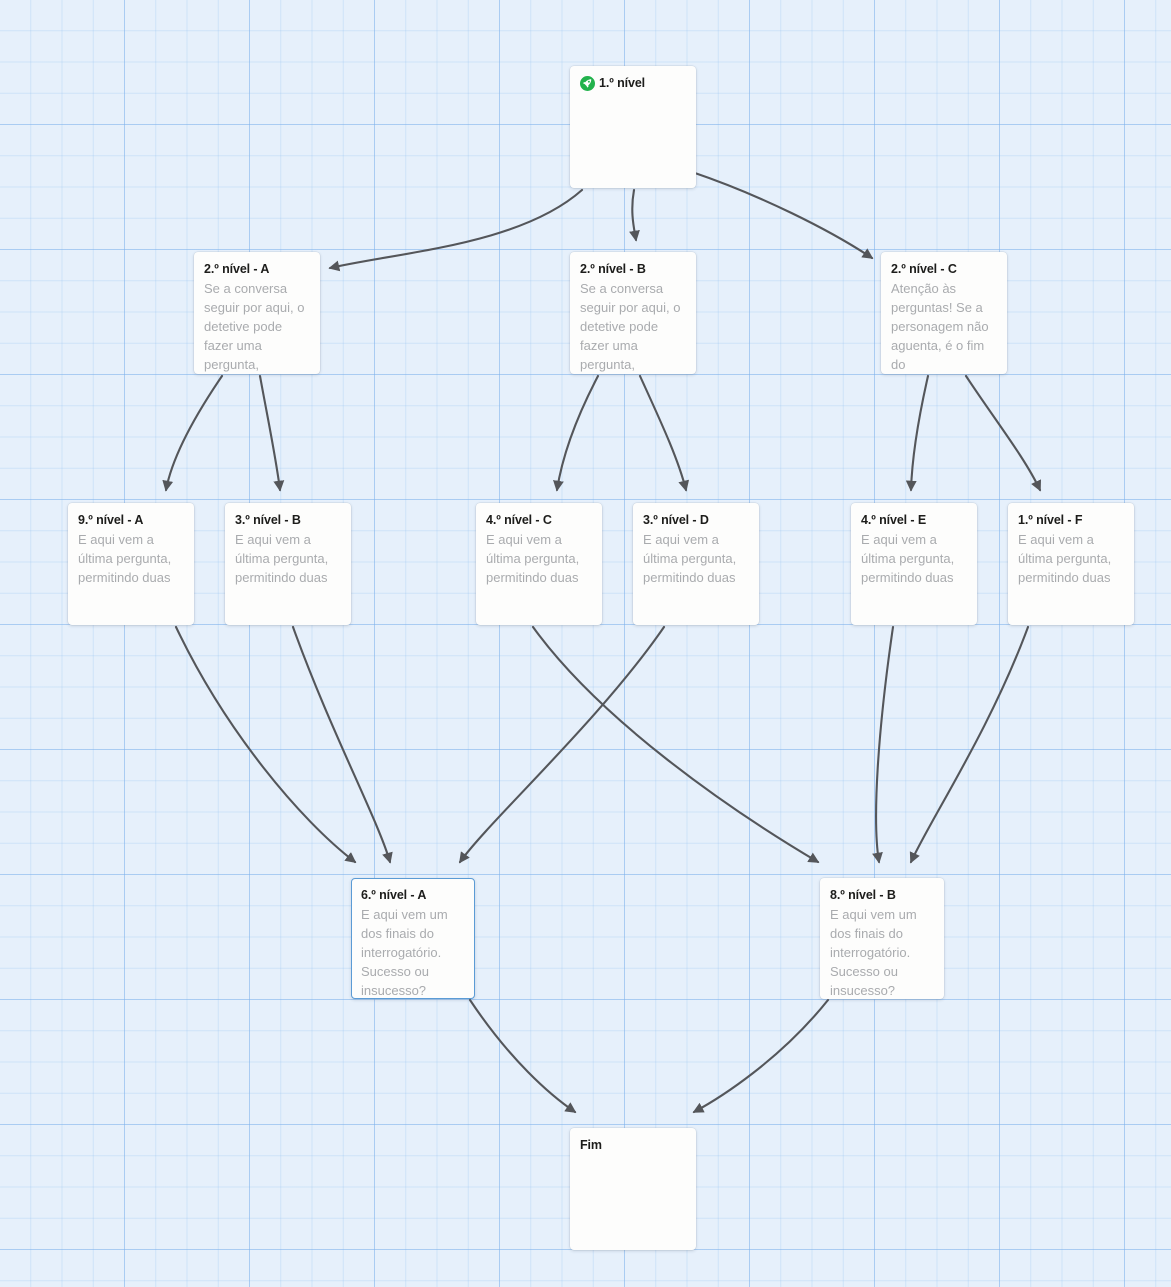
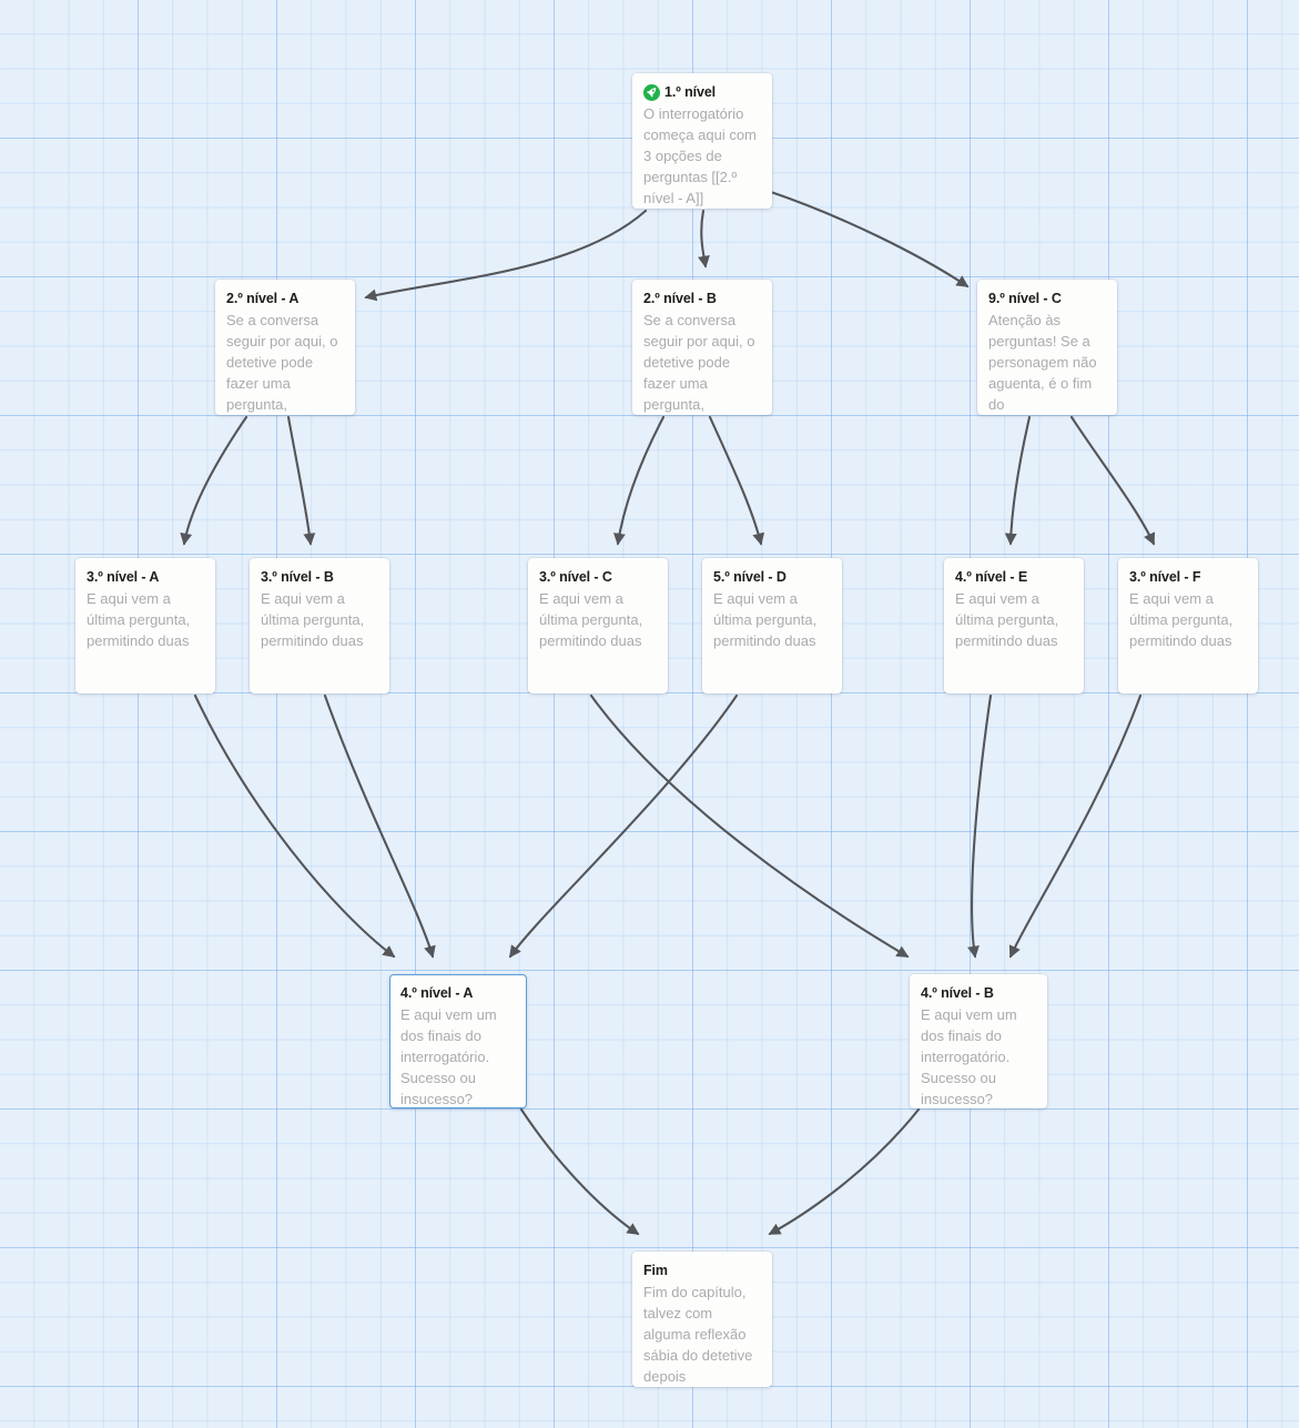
  1.º nível
+ O interrogatório começa aqui com 3 opções de perguntas [[2.º nível - A]]
  2.º nível - A
  Se a conversa seguir por aqui, o detetive pode fazer uma pergunta,
  2.º nível - B
  Se a conversa seguir por aqui, o detetive pode fazer uma pergunta,
- 2.º nível - C
+ 9.º nível - C
  Atenção às perguntas! Se a personagem não aguenta, é o fim do
- 9.º nível - A
+ 3.º nível - A
  E aqui vem a última pergunta, permitindo duas
  3.º nível - B
  E aqui vem a última pergunta, permitindo duas
- 4.º nível - C
+ 3.º nível - C
  E aqui vem a última pergunta, permitindo duas
- 3.º nível - D
+ 5.º nível - D
  E aqui vem a última pergunta, permitindo duas
  4.º nível - E
  E aqui vem a última pergunta, permitindo duas
- 1.º nível - F
+ 3.º nível - F
  E aqui vem a última pergunta, permitindo duas
- 6.º nível - A
+ 4.º nível - A
  E aqui vem um dos finais do interrogatório. Sucesso ou insucesso?
- 8.º nível - B
+ 4.º nível - B
  E aqui vem um dos finais do interrogatório. Sucesso ou insucesso?
  Fim
+ Fim do capítulo, talvez com alguma reflexão sábia do detetive depois
